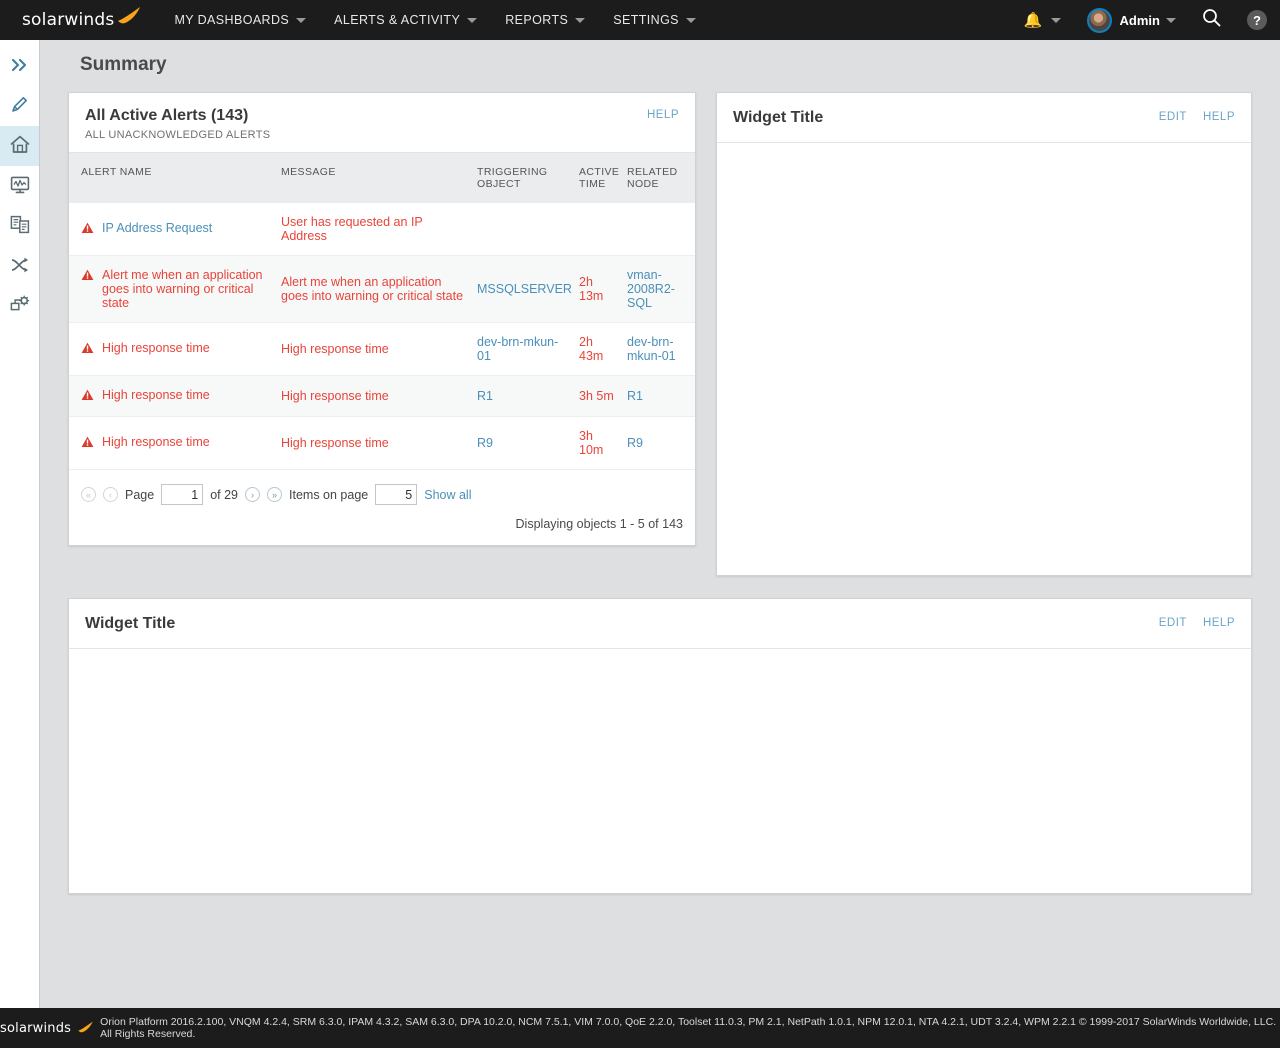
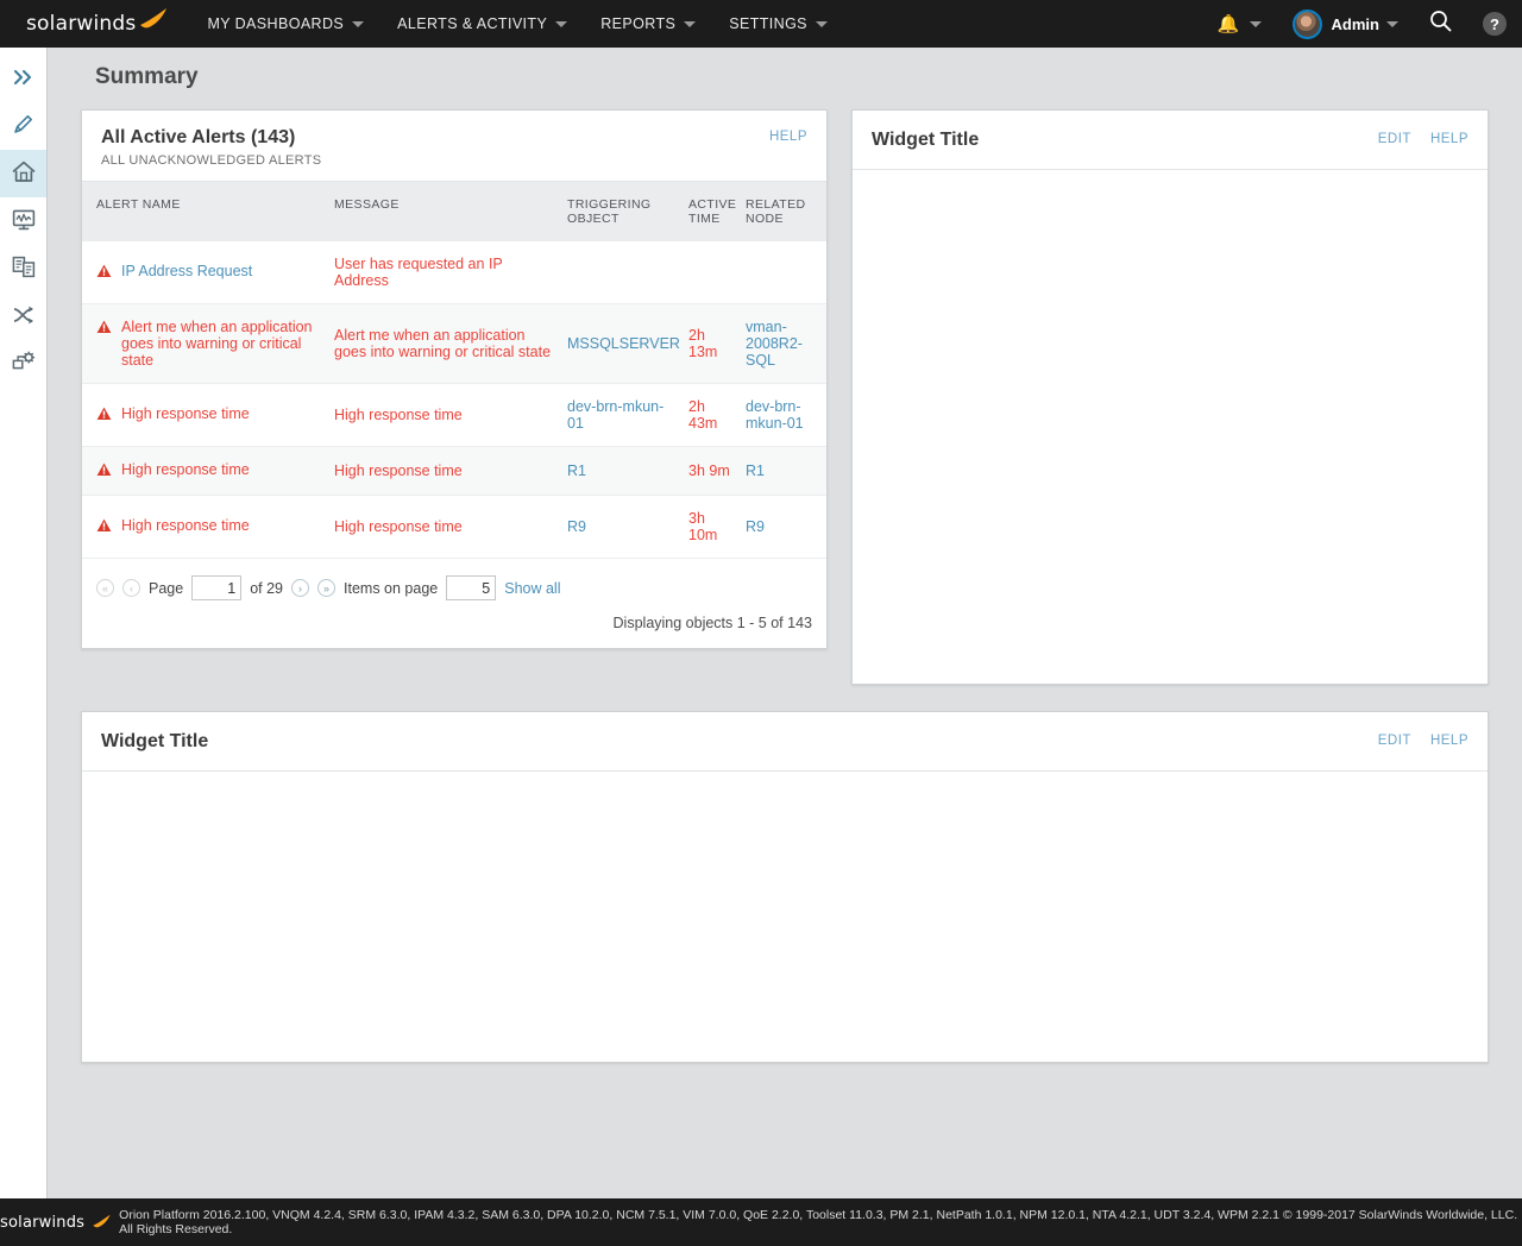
  solarwinds
  MY DASHBOARDS
  ALERTS & ACTIVITY
  REPORTS
  SETTINGS
  🔔
  Admin
  ?
  Summary
  All Active Alerts (143)
  ALL UNACKNOWLEDGED ALERTS
  HELP
  ALERT NAME	MESSAGE	TRIGGERING OBJECT	ACTIVE TIME	RELATED NODE
  IP Address Request	User has requested an IP Address
  Alert me when an application goes into warning or critical state	Alert me when an application goes into warning or critical state	MSSQLSERVER	2h 13m	vman-2008R2-SQL
  High response time	High response time	dev-brn-mkun-01	2h 43m	dev-brn-mkun-01
- High response time	High response time	R1	3h 5m	R1
+ High response time	High response time	R1	3h 9m	R1
  High response time	High response time	R9	3h 10m	R9
  «
  ‹
  Page
  1
  of 29
  ›
  »
  Items on page
  5
  Show all
  Displaying objects 1 - 5 of 143
  Widget Title
  EDIT
  HELP
  Widget Title
  EDIT
  HELP
  solarwinds
  Orion Platform 2016.2.100, VNQM 4.2.4, SRM 6.3.0, IPAM 4.3.2, SAM 6.3.0, DPA 10.2.0, NCM 7.5.1, VIM 7.0.0, QoE 2.2.0, Toolset 11.0.3, PM 2.1, NetPath 1.0.1, NPM 12.0.1, NTA 4.2.1, UDT 3.2.4, WPM 2.2.1 © 1999-2017 SolarWinds Worldwide, LLC. All Rights Reserved.
